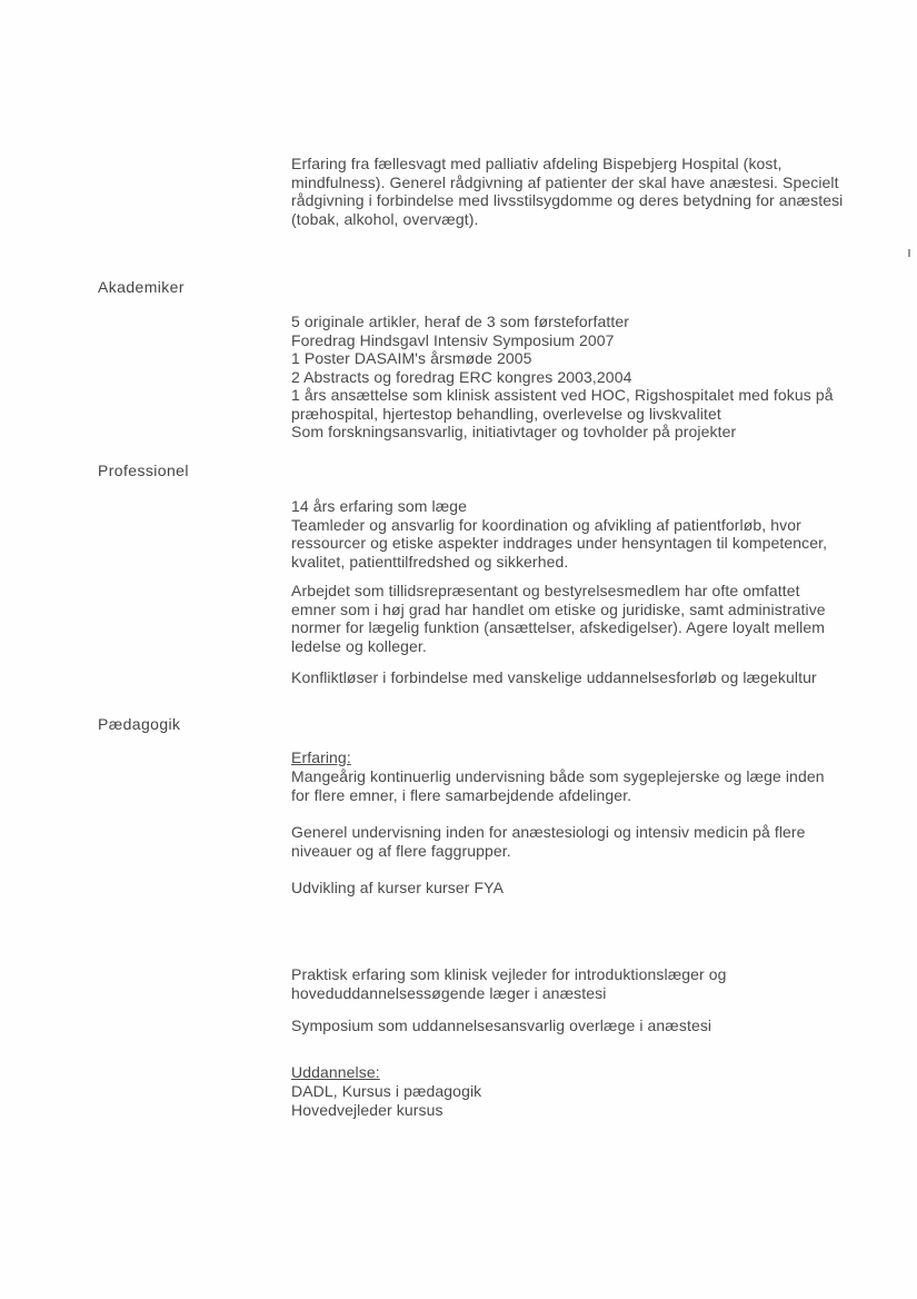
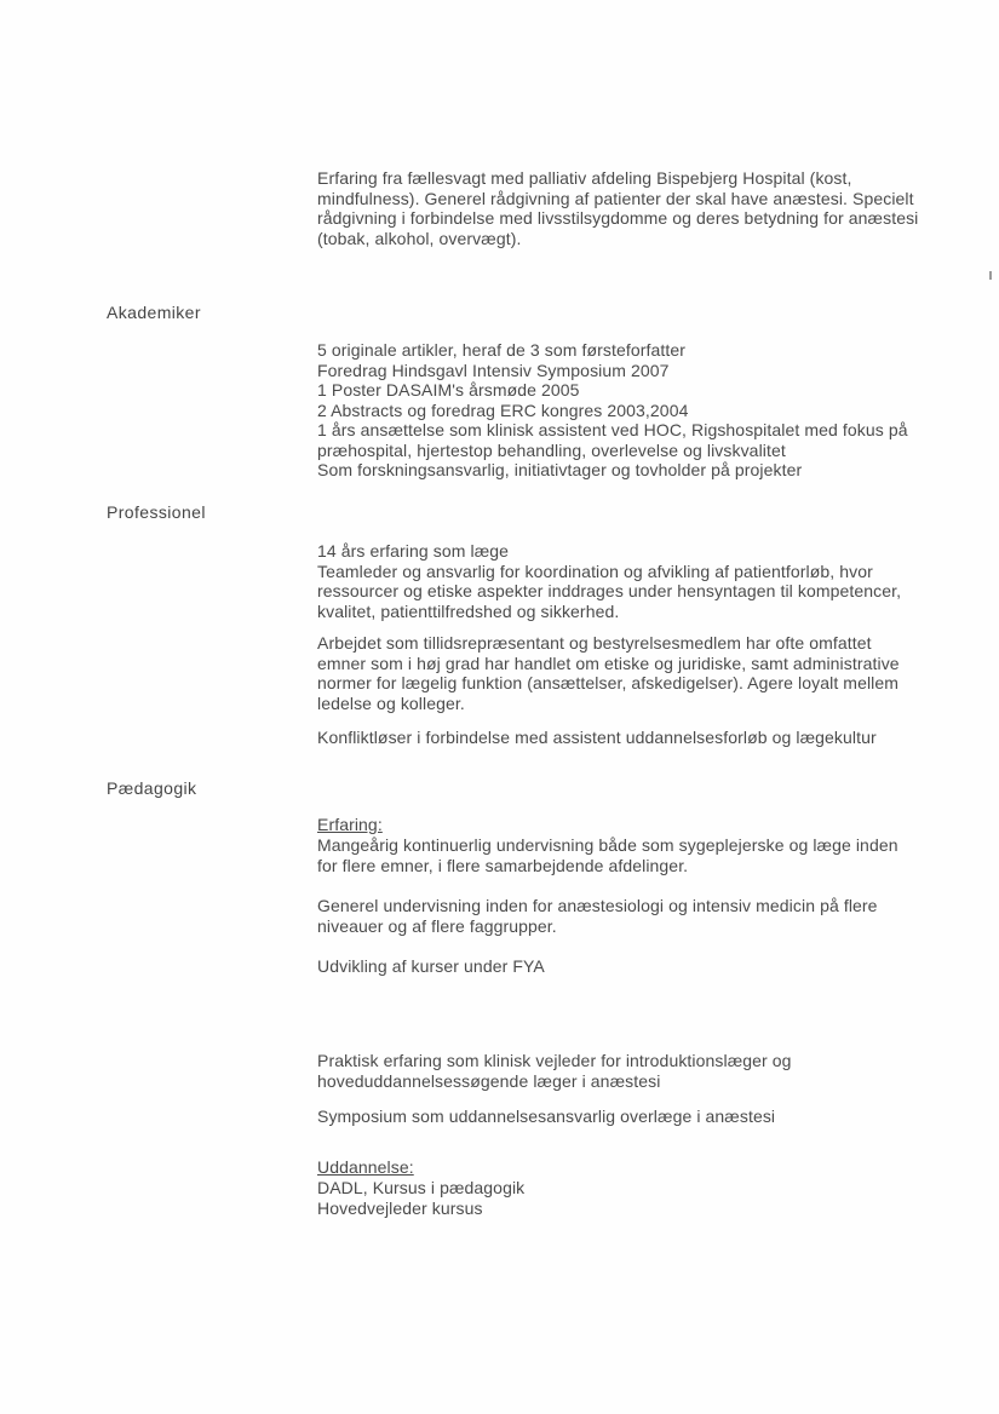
  Erfaring fra fællesvagt med palliativ afdeling Bispebjerg Hospital (kost,
  mindfulness). Generel rådgivning af patienter der skal have anæstesi. Specielt
  rådgivning i forbindelse med livsstilsygdomme og deres betydning for anæstesi
  (tobak, alkohol, overvægt).
  Akademiker
  5 originale artikler, heraf de 3 som førsteforfatter
  Foredrag Hindsgavl Intensiv Symposium 2007
  1 Poster DASAIM's årsmøde 2005
  2 Abstracts og foredrag ERC kongres 2003,2004
  1 års ansættelse som klinisk assistent ved HOC, Rigshospitalet med fokus på
  præhospital, hjertestop behandling, overlevelse og livskvalitet
  Som forskningsansvarlig, initiativtager og tovholder på projekter
  Professionel
  14 års erfaring som læge
  Teamleder og ansvarlig for koordination og afvikling af patientforløb, hvor
  ressourcer og etiske aspekter inddrages under hensyntagen til kompetencer,
  kvalitet, patienttilfredshed og sikkerhed.
  Arbejdet som tillidsrepræsentant og bestyrelsesmedlem har ofte omfattet
  emner som i høj grad har handlet om etiske og juridiske, samt administrative
  normer for lægelig funktion (ansættelser, afskedigelser). Agere loyalt mellem
  ledelse og kolleger.
- Konfliktløser i forbindelse med vanskelige uddannelsesforløb og lægekultur
+ Konfliktløser i forbindelse med assistent uddannelsesforløb og lægekultur
  Pædagogik
  Erfaring:
  Mangeårig kontinuerlig undervisning både som sygeplejerske og læge inden
  for flere emner, i flere samarbejdende afdelinger.
  Generel undervisning inden for anæstesiologi og intensiv medicin på flere
  niveauer og af flere faggrupper.
- Udvikling af kurser kurser FYA
+ Udvikling af kurser under FYA
  Praktisk erfaring som klinisk vejleder for introduktionslæger og
  hoveduddannelsessøgende læger i anæstesi
  Symposium som uddannelsesansvarlig overlæge i anæstesi
  Uddannelse:
  DADL, Kursus i pædagogik
  Hovedvejleder kursus
